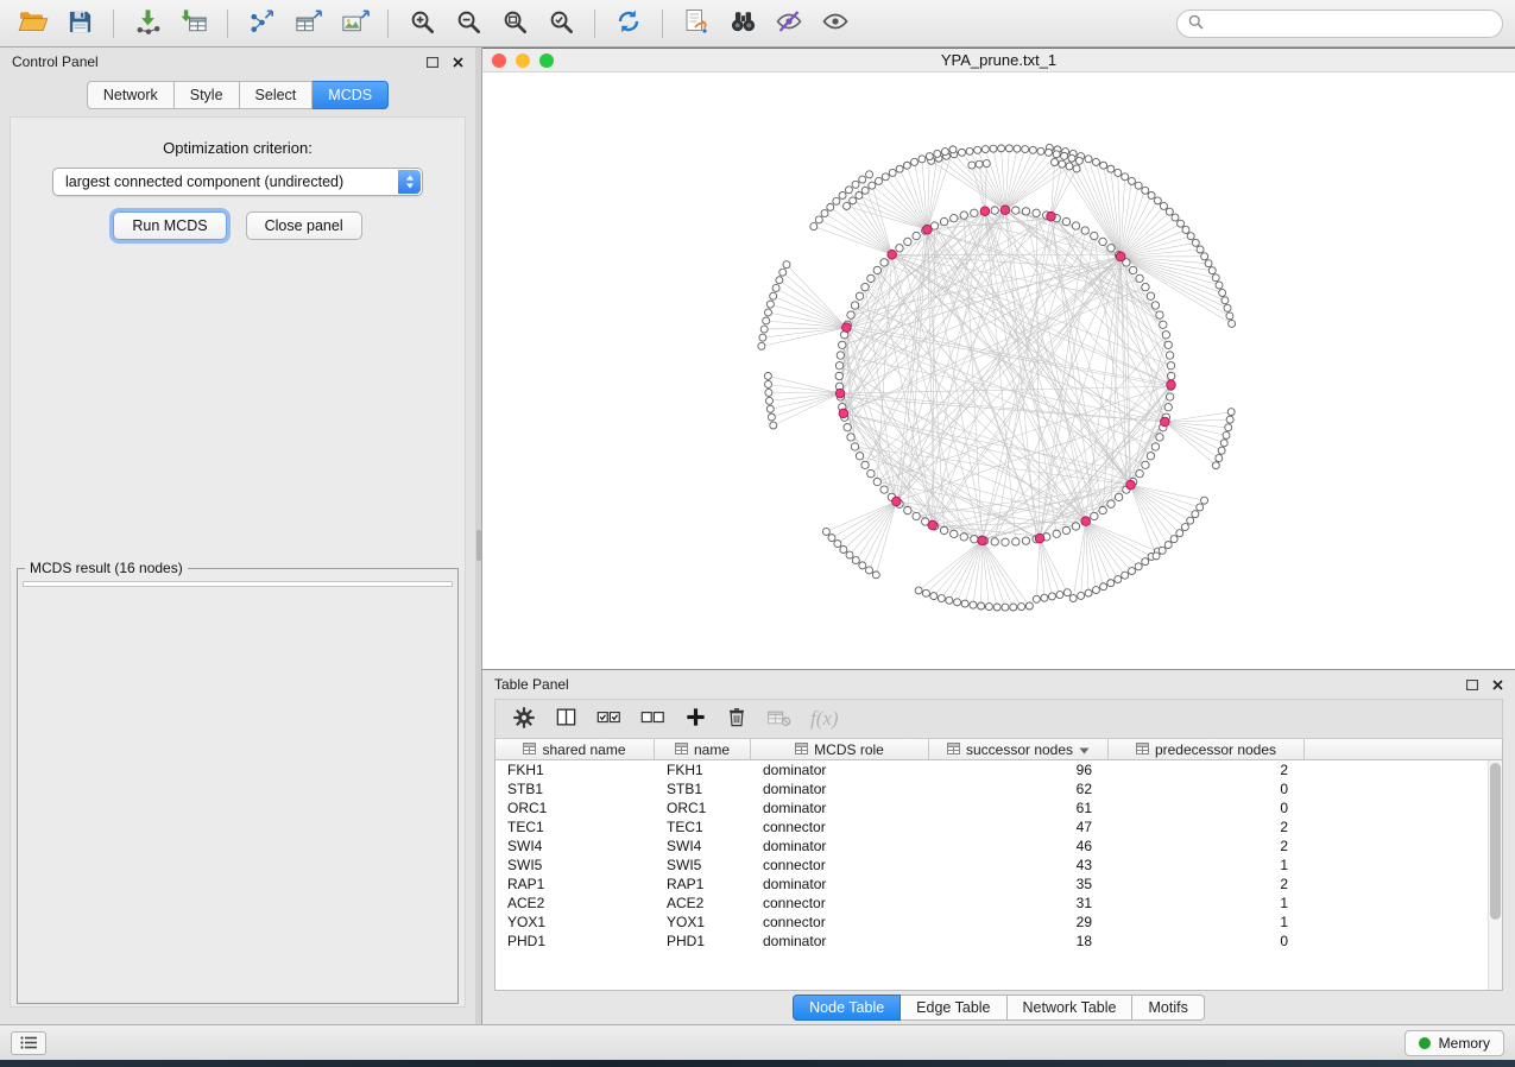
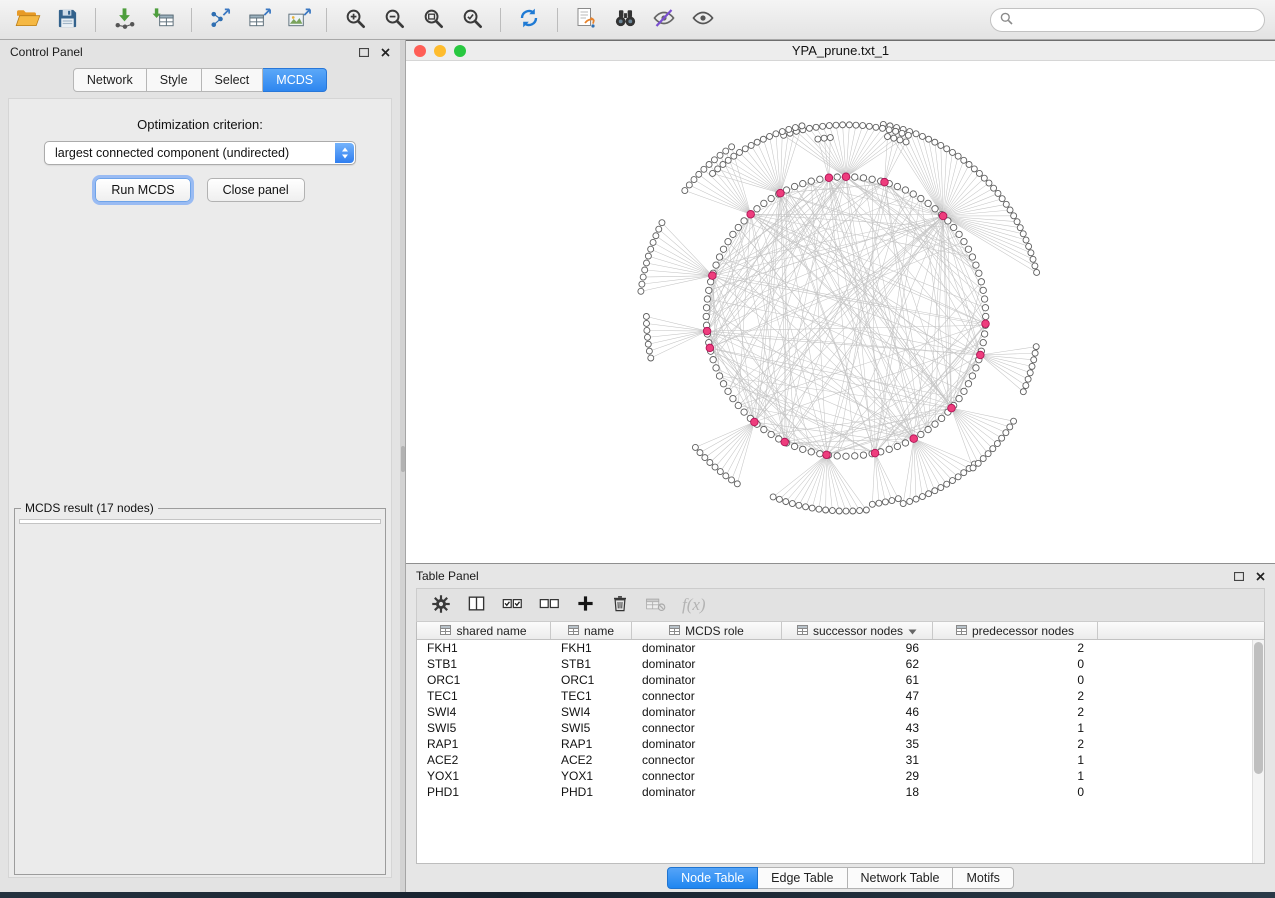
  Control Panel
  Network
  Style
  Select
  MCDS
  Optimization criterion:
  largest connected component (undirected)
  Run MCDS
  Close panel
- MCDS result (16 nodes)
+ MCDS result (17 nodes)
  YPA_prune.txt_1
  Table Panel
  f(x)
  shared name
  name
  MCDS role
  successor nodes
  predecessor nodes
  FKH1
  FKH1
  dominator
  96
  2
  STB1
  STB1
  dominator
  62
  0
  ORC1
  ORC1
  dominator
  61
  0
  TEC1
  TEC1
  connector
  47
  2
  SWI4
  SWI4
  dominator
  46
  2
  SWI5
  SWI5
  connector
  43
  1
  RAP1
  RAP1
  dominator
  35
  2
  ACE2
  ACE2
  connector
  31
  1
  YOX1
  YOX1
  connector
  29
  1
  PHD1
  PHD1
  dominator
  18
  0
  Node Table
  Edge Table
  Network Table
  Motifs
- Memory
